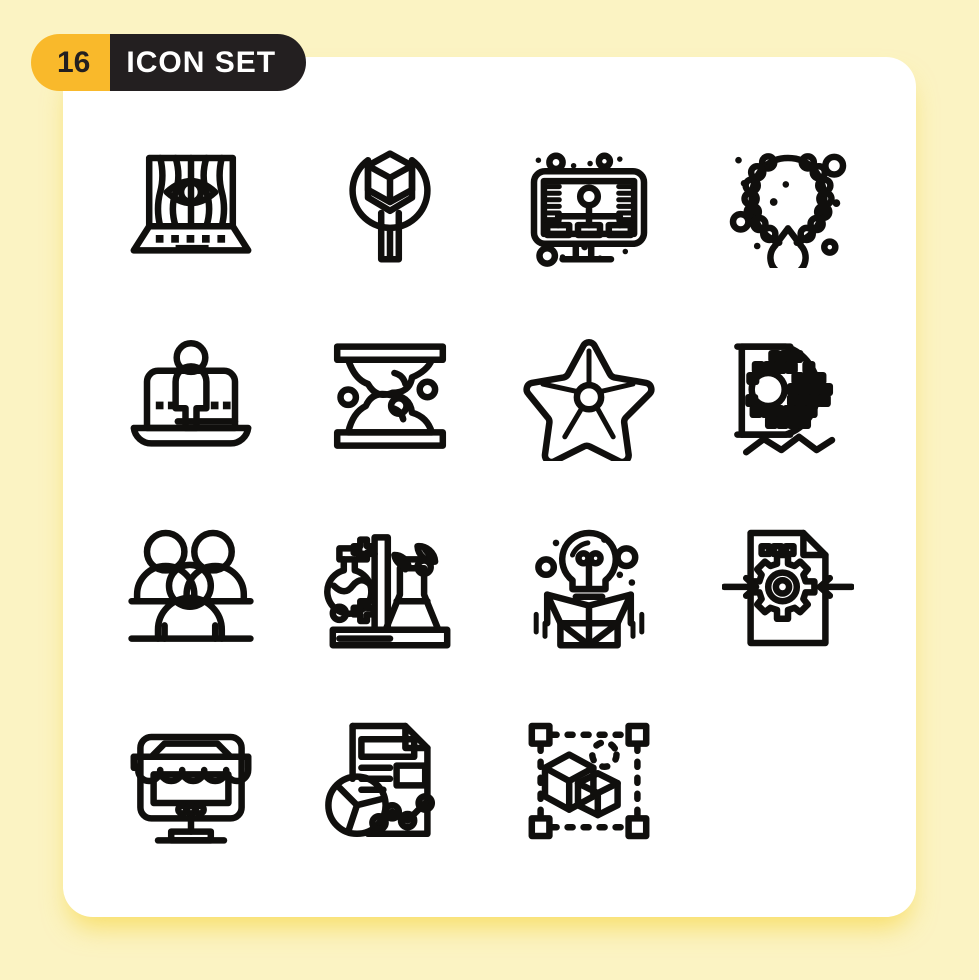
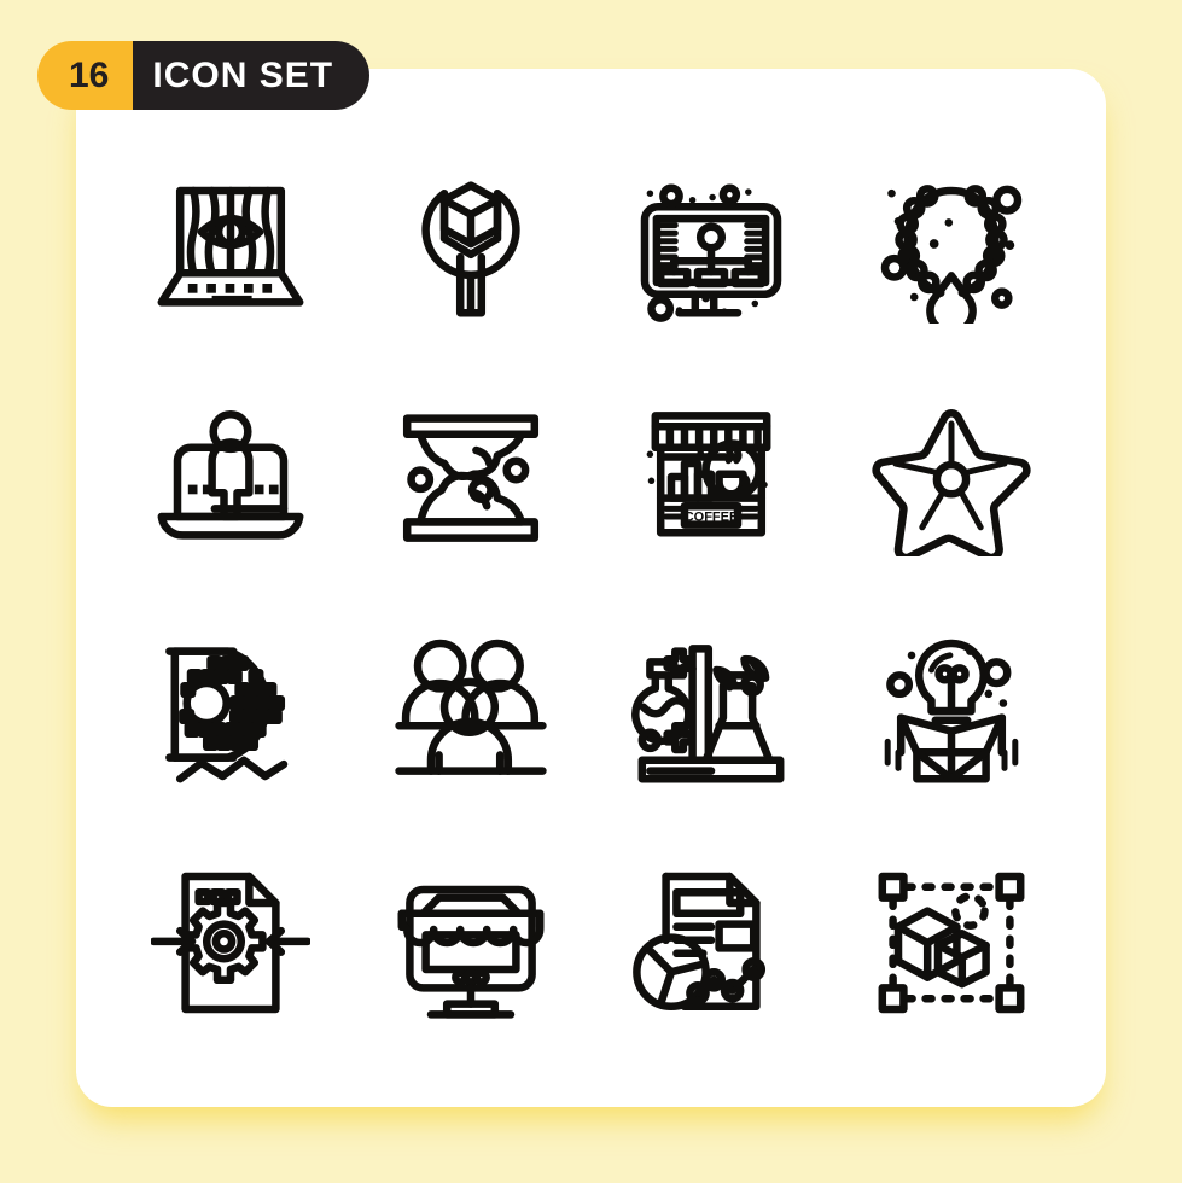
  16
  ICON SET
+ COFFEE
